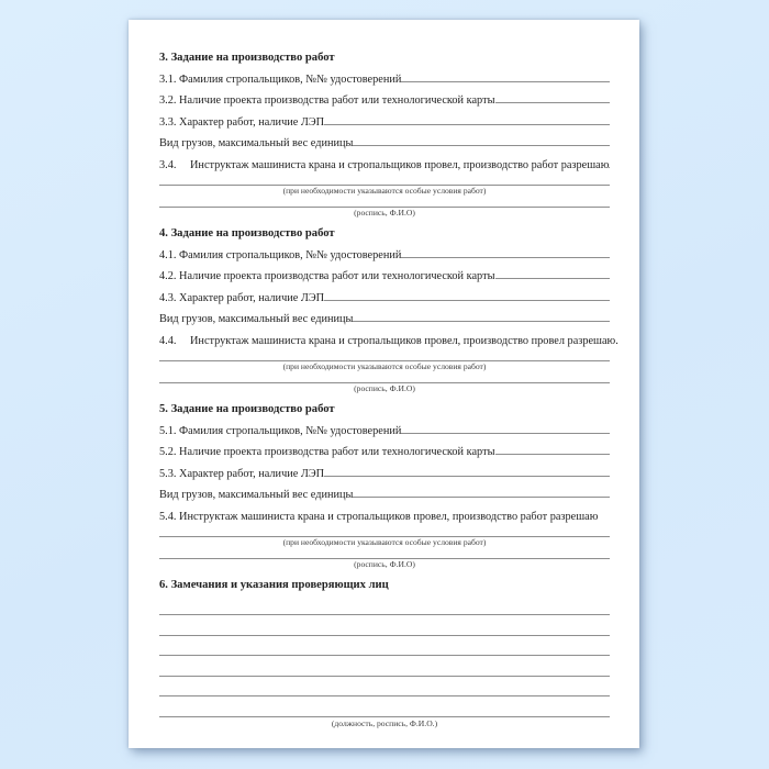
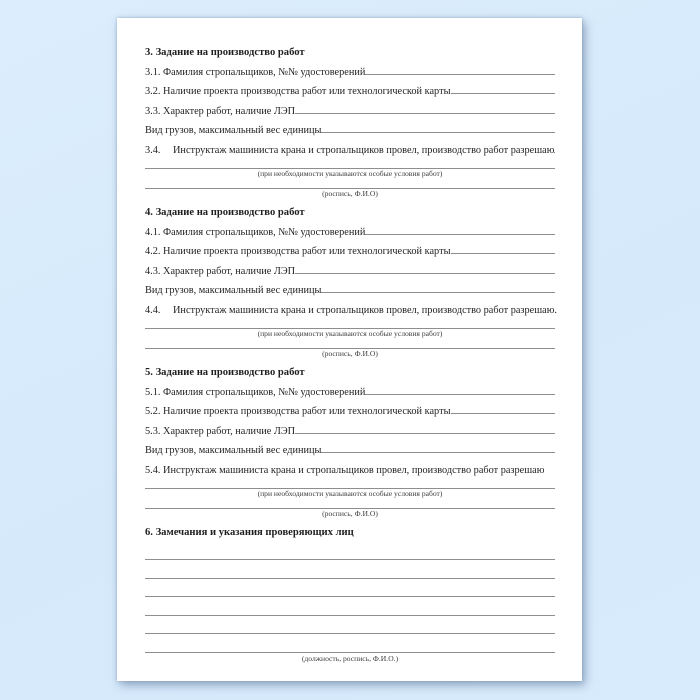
  3. Задание на производство работ
  3.1. Фамилия стропальщиков, №№ удостоверений
  3.2. Наличие проекта производства работ или технологической карты
  3.3. Характер работ, наличие ЛЭП
  Вид грузов, максимальный вес единицы
  3.4.
  Инструктаж машиниста крана и стропальщиков провел, производство работ разрешаю
  (при необходимости указываются особые условия работ)
  (роспись, Ф.И.О)
  4. Задание на производство работ
  4.1. Фамилия стропальщиков, №№ удостоверений
  4.2. Наличие проекта производства работ или технологической карты
  4.3. Характер работ, наличие ЛЭП
  Вид грузов, максимальный вес единицы
  4.4.
- Инструктаж машиниста крана и стропальщиков провел, производство провел разрешаю.
+ Инструктаж машиниста крана и стропальщиков провел, производство работ разрешаю.
  (при необходимости указываются особые условия работ)
  (роспись, Ф.И.О)
  5. Задание на производство работ
  5.1. Фамилия стропальщиков, №№ удостоверений
  5.2. Наличие проекта производства работ или технологической карты
  5.3. Характер работ, наличие ЛЭП
  Вид грузов, максимальный вес единицы
  5.4. Инструктаж машиниста крана и стропальщиков провел, производство работ разрешаю
  (при необходимости указываются особые условия работ)
  (роспись, Ф.И.О)
  6. Замечания и указания проверяющих лиц
  (должность, роспись, Ф.И.О.)
